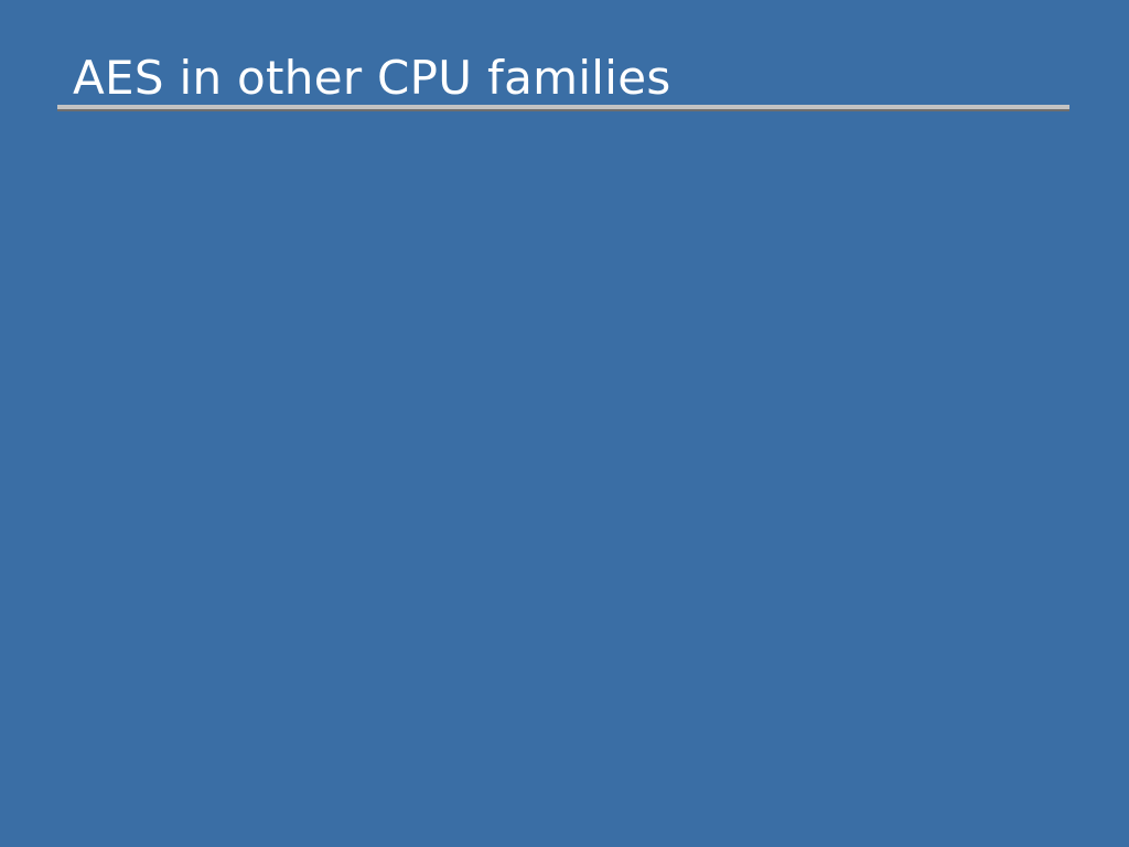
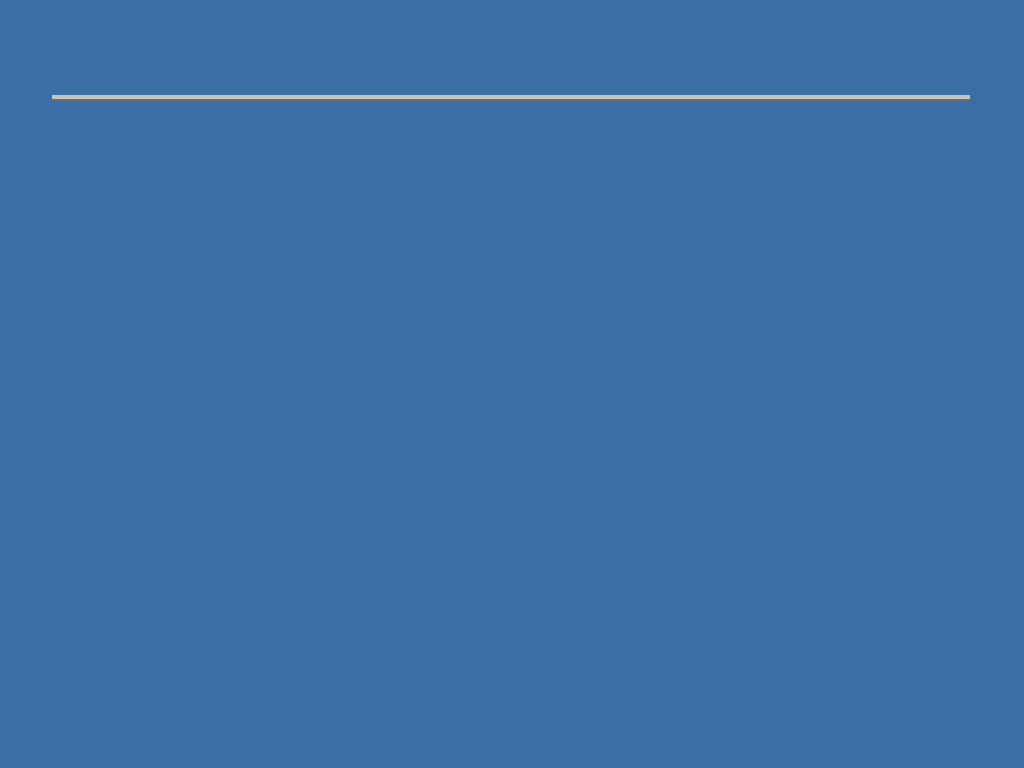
- AES in other CPU families
